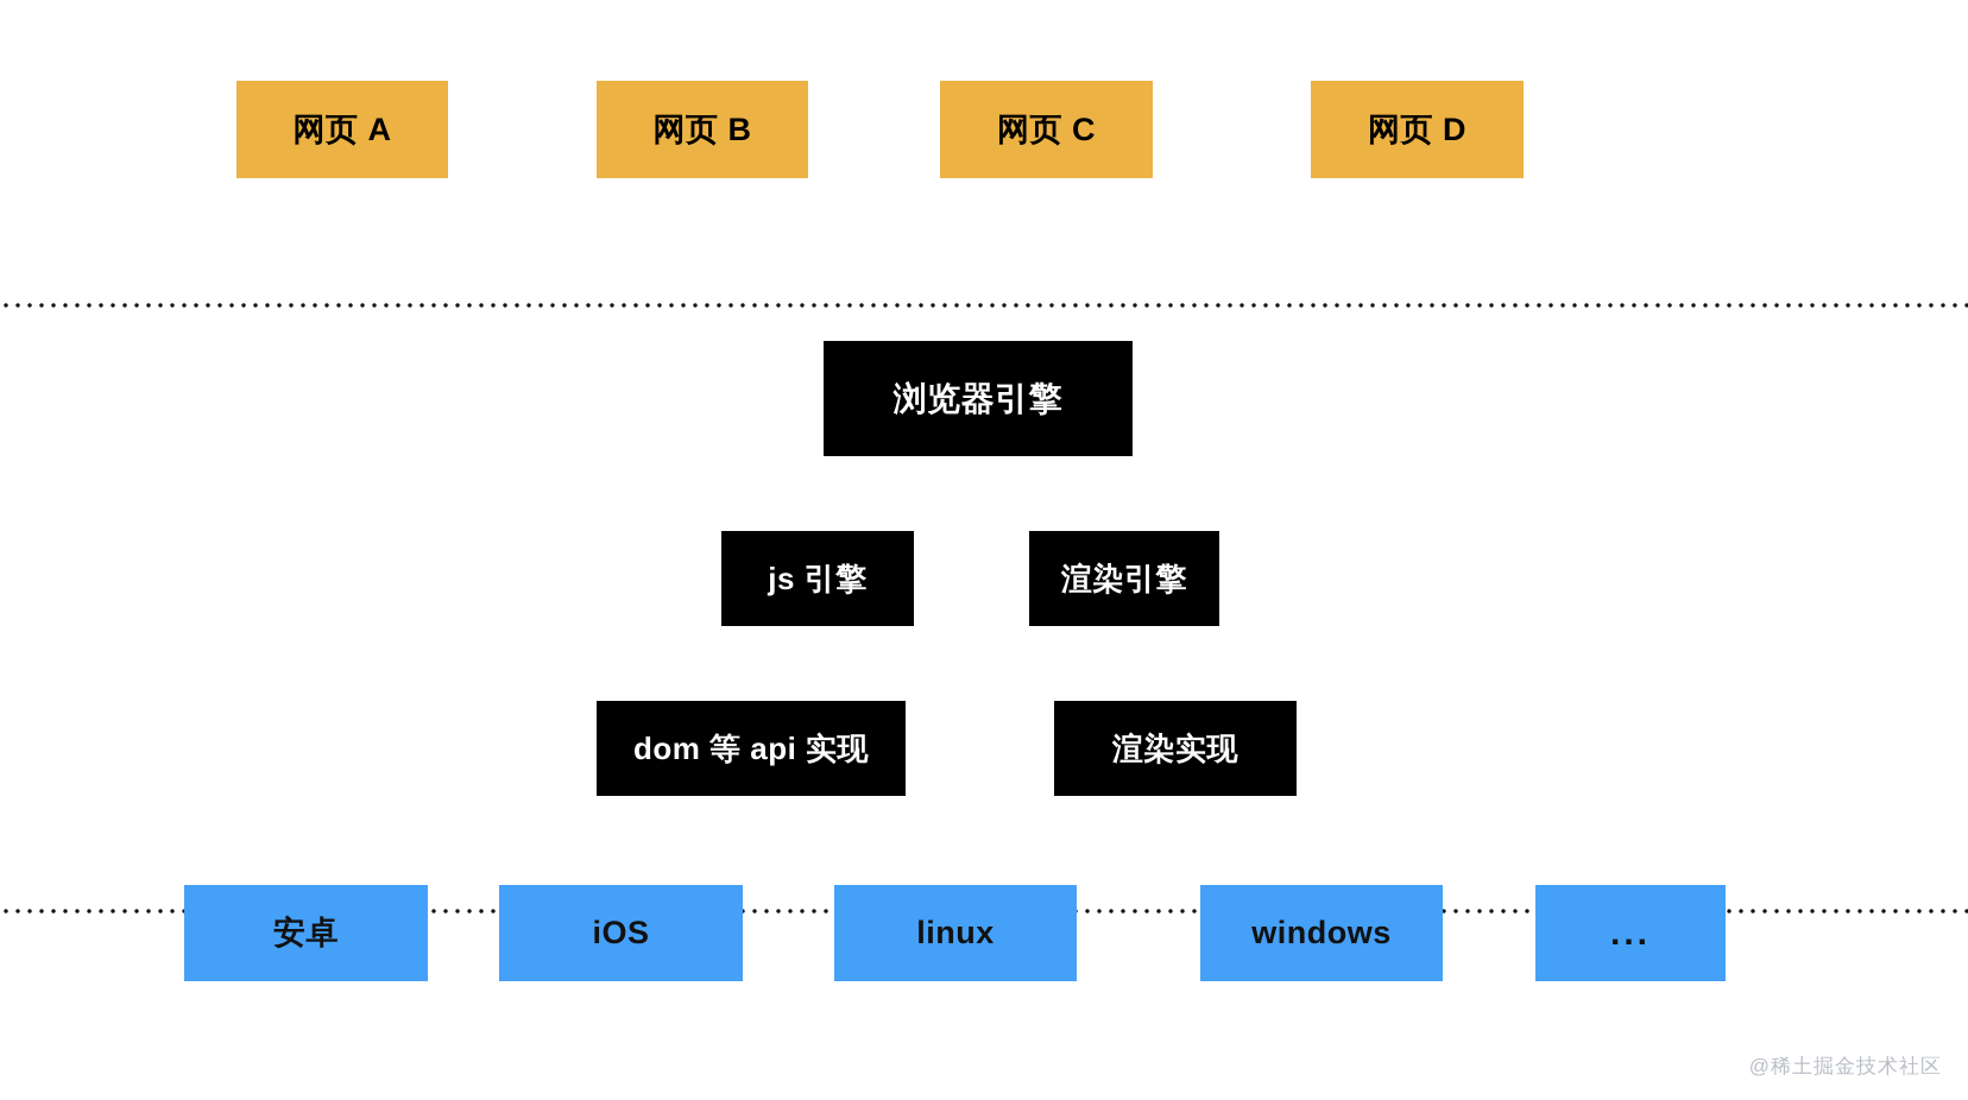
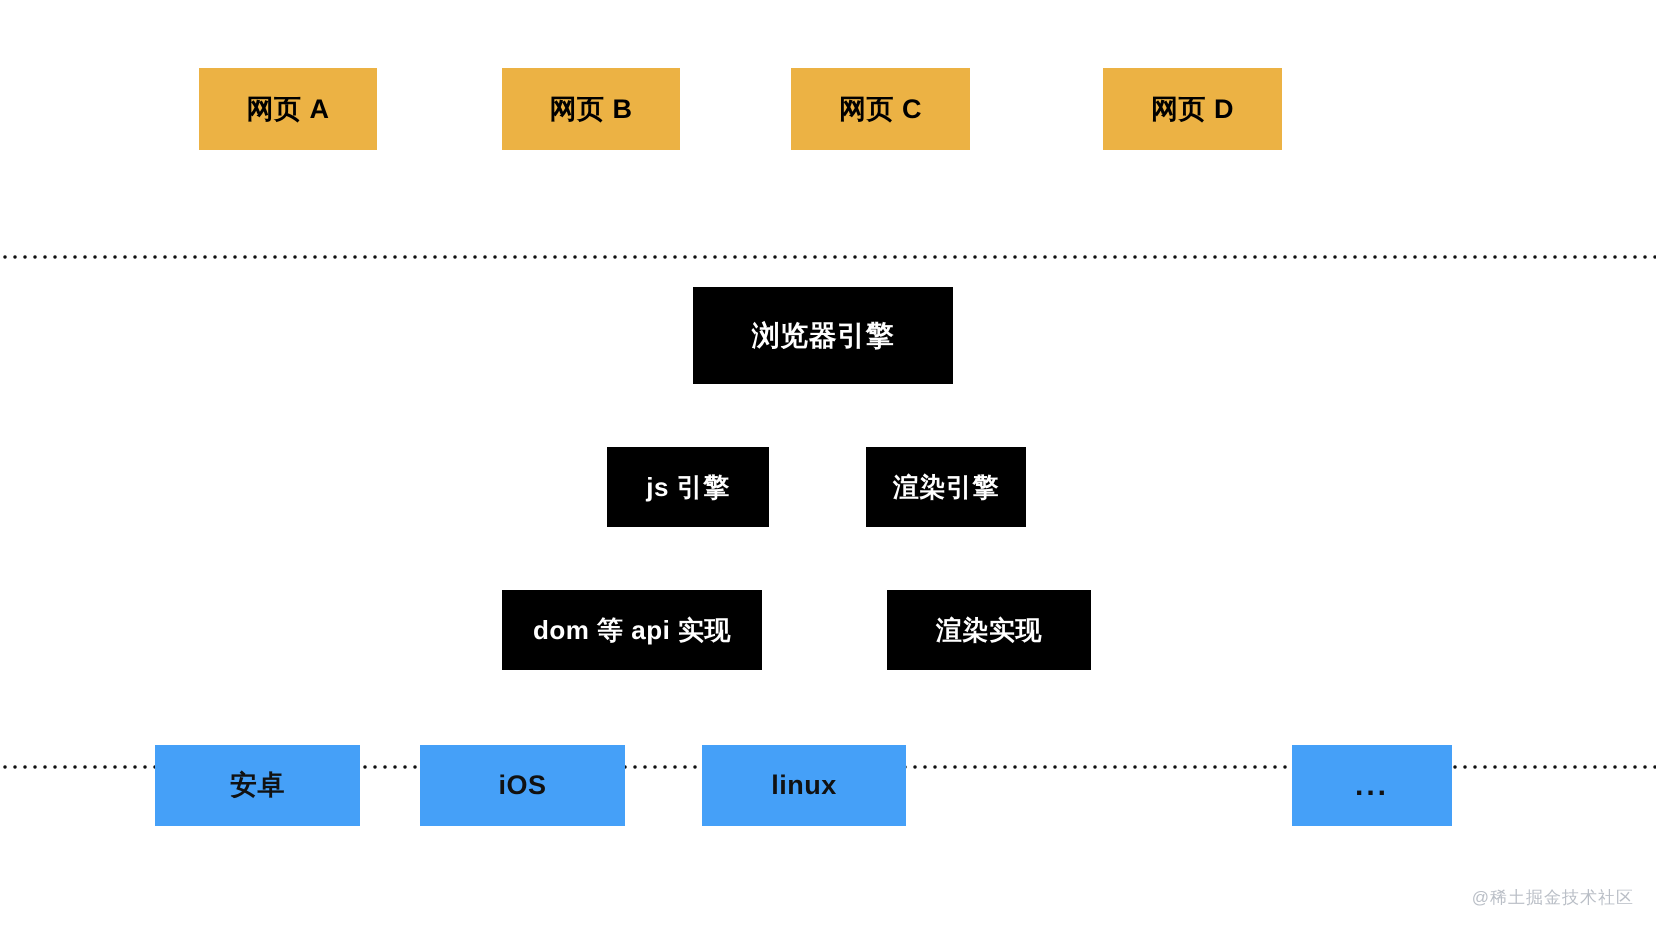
  网页 A
  网页 B
  网页 C
  网页 D
  浏览器引擎
  js 引擎
  渲染引擎
  dom 等 api 实现
  渲染实现
  安卓
  iOS
  linux
- windows
  ...
  @稀土掘金技术社区
